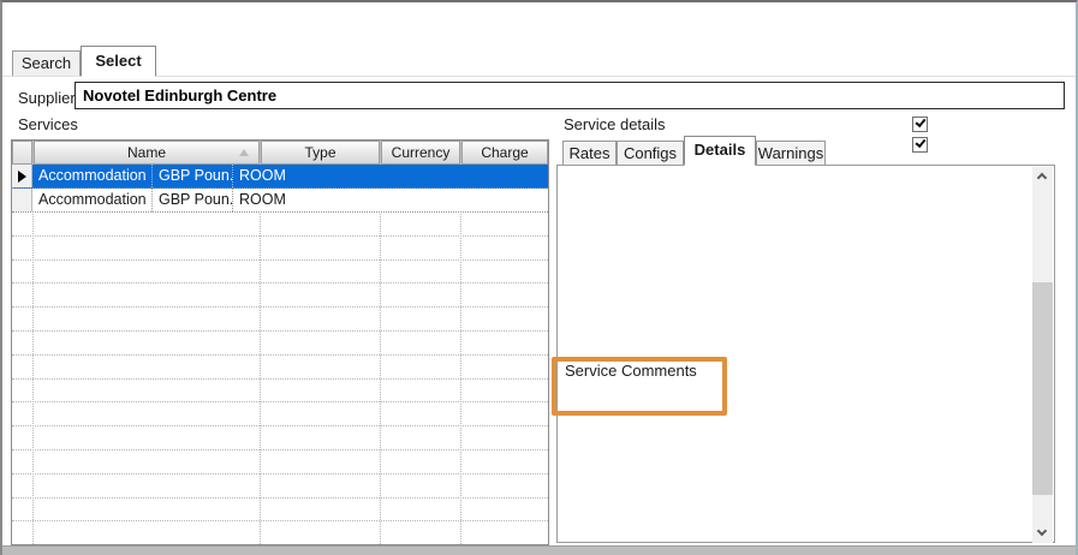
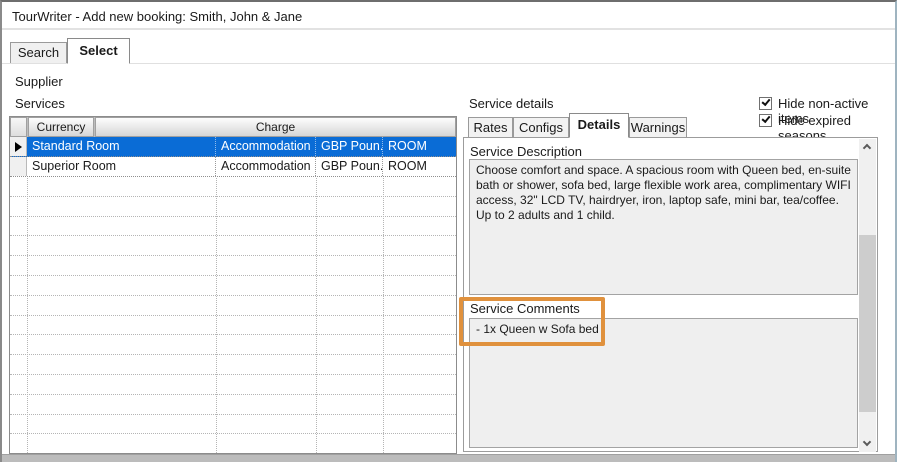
+ TourWriter - Add new booking: Smith, John & Jane
  Search
  Select
  Supplier
- Novotel Edinburgh Centre
  Services
- Name
- Type
  Currency
  Charge
+ Standard Room
  Accommodation
  GBP Poun.
  ROOM
+ Superior Room
  Accommodation
  GBP Poun.
  ROOM
  Service details
+ Hide non-active items
+ Hide expired seasons
  Rates
  Configs
  Details
  Warnings
+ Service Description
+ Choose comfort and space. A spacious room with Queen bed, en-suite bath or shower, sofa bed, large flexible work area, complimentary WIFI access, 32" LCD TV, hairdryer, iron, laptop safe, mini bar, tea/coffee. Up to 2 adults and 1 child.
  Service Comments
+ - 1x Queen w Sofa bed
